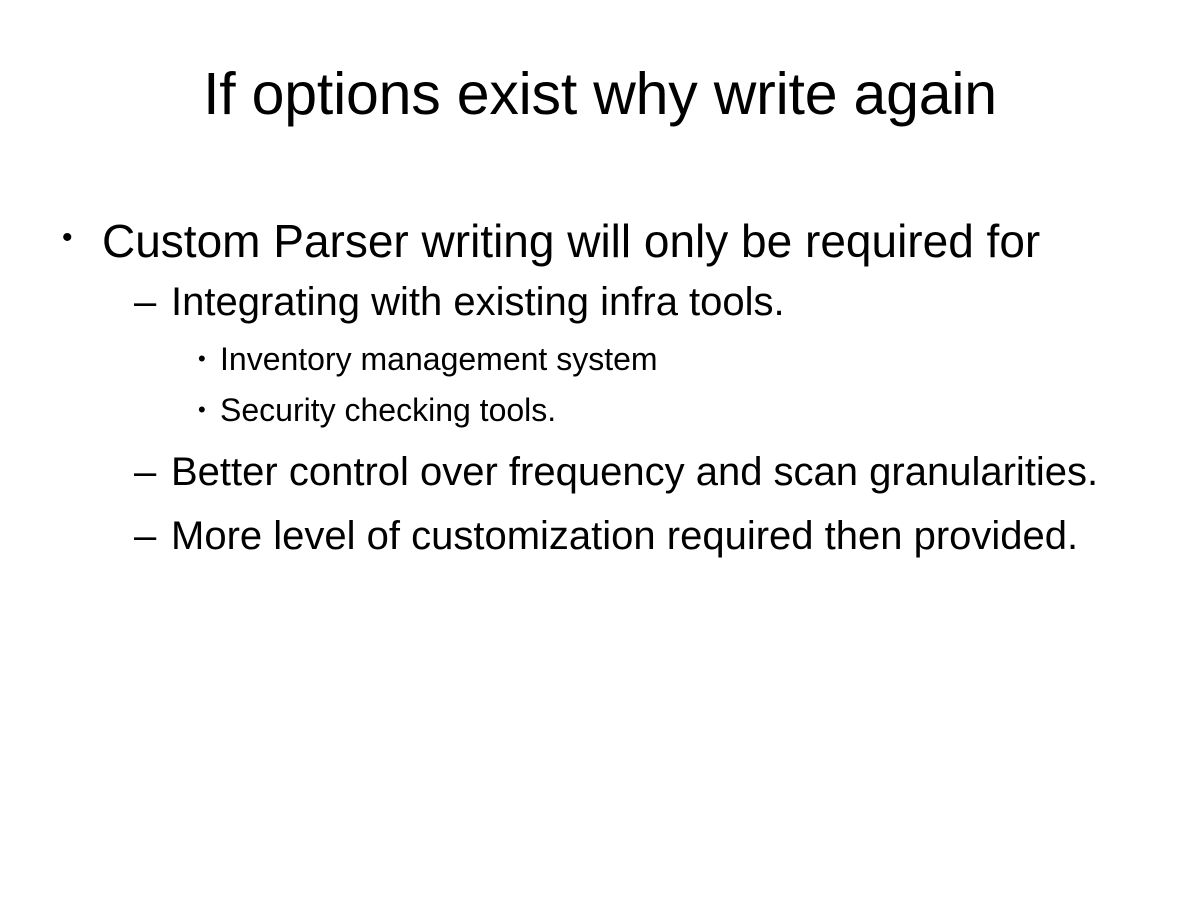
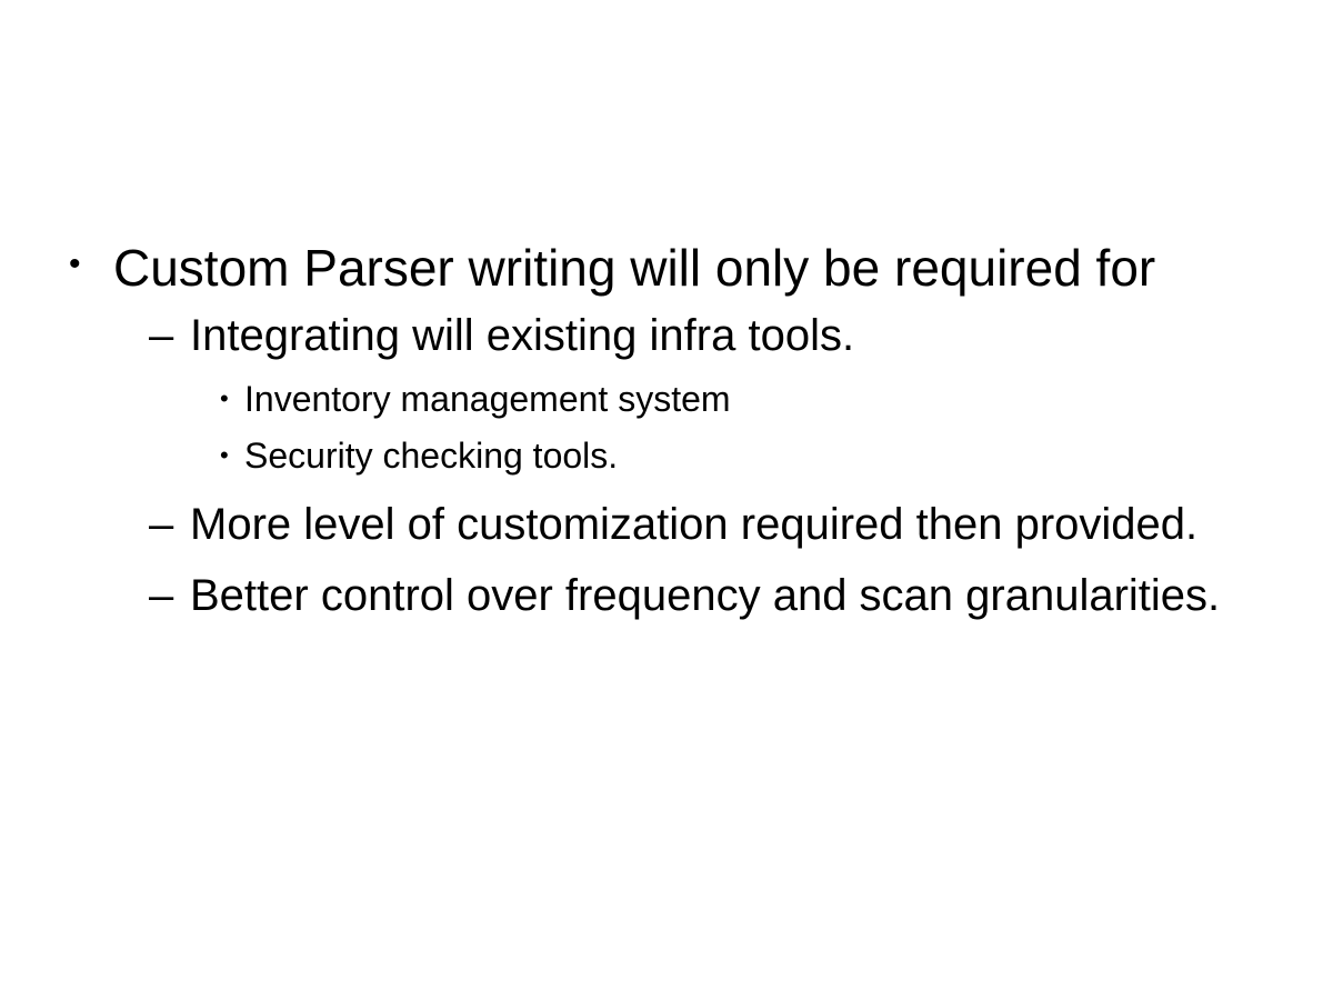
- If options exist why write again
  •
  Custom Parser writing will only be required for
  –
- Integrating with existing infra tools.
+ Integrating will existing infra tools.
  •
  Inventory management system
  •
  Security checking tools.
  –
- Better control over frequency and scan granularities.
+ More level of customization required then provided.
  –
- More level of customization required then provided.
+ Better control over frequency and scan granularities.
